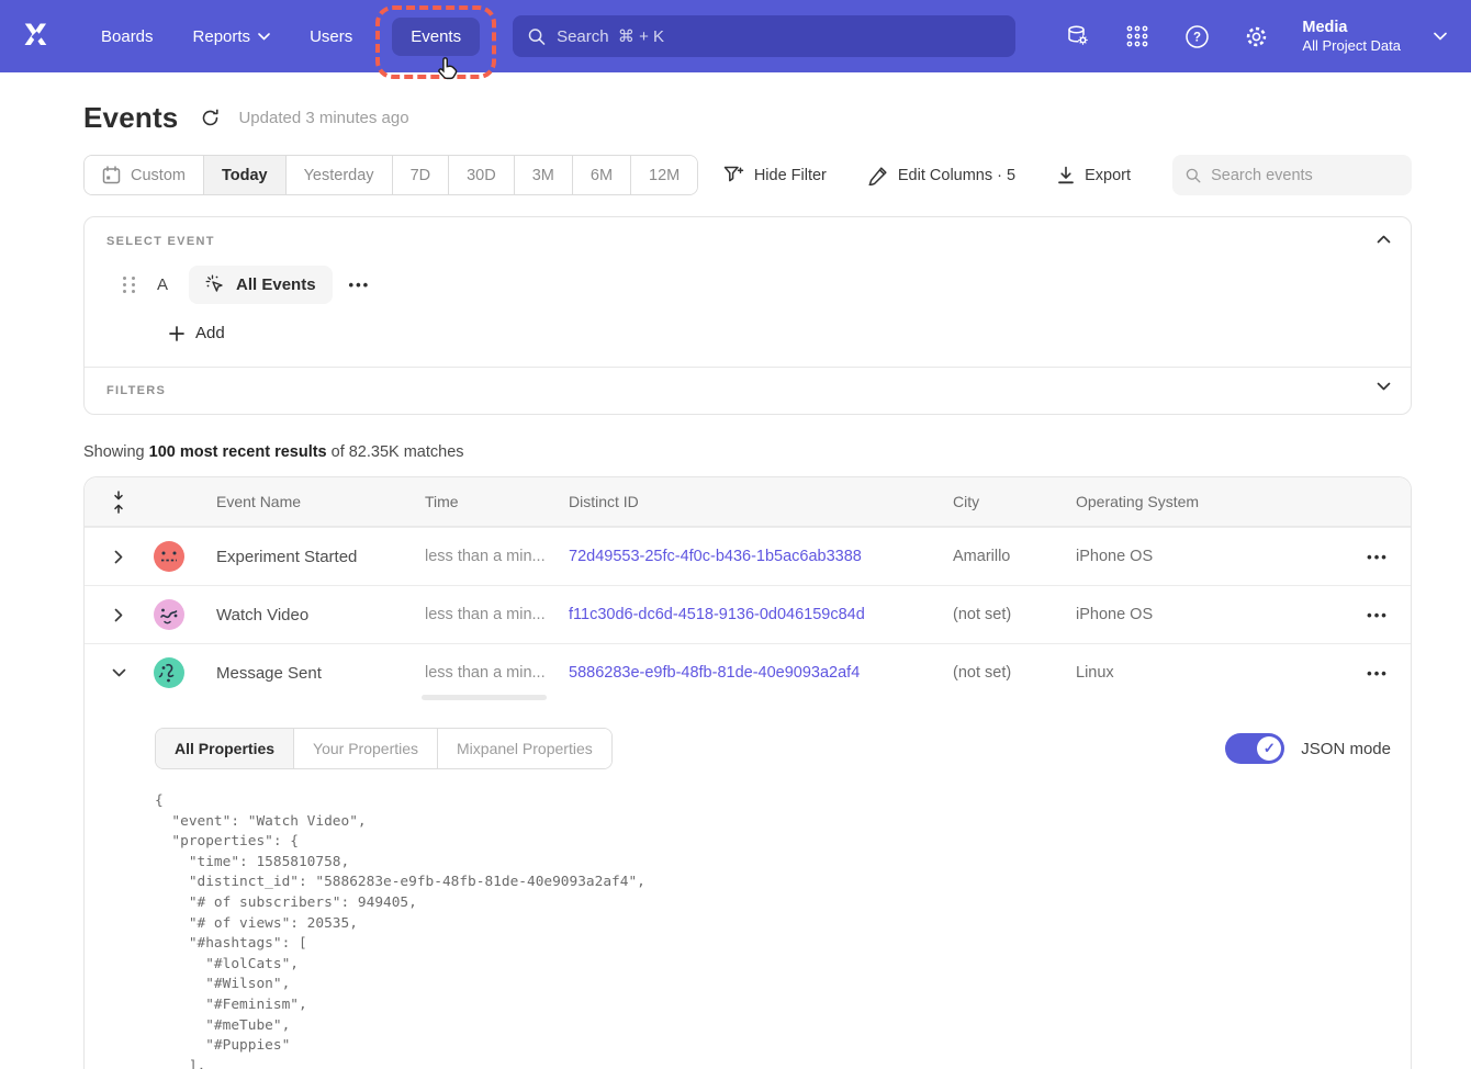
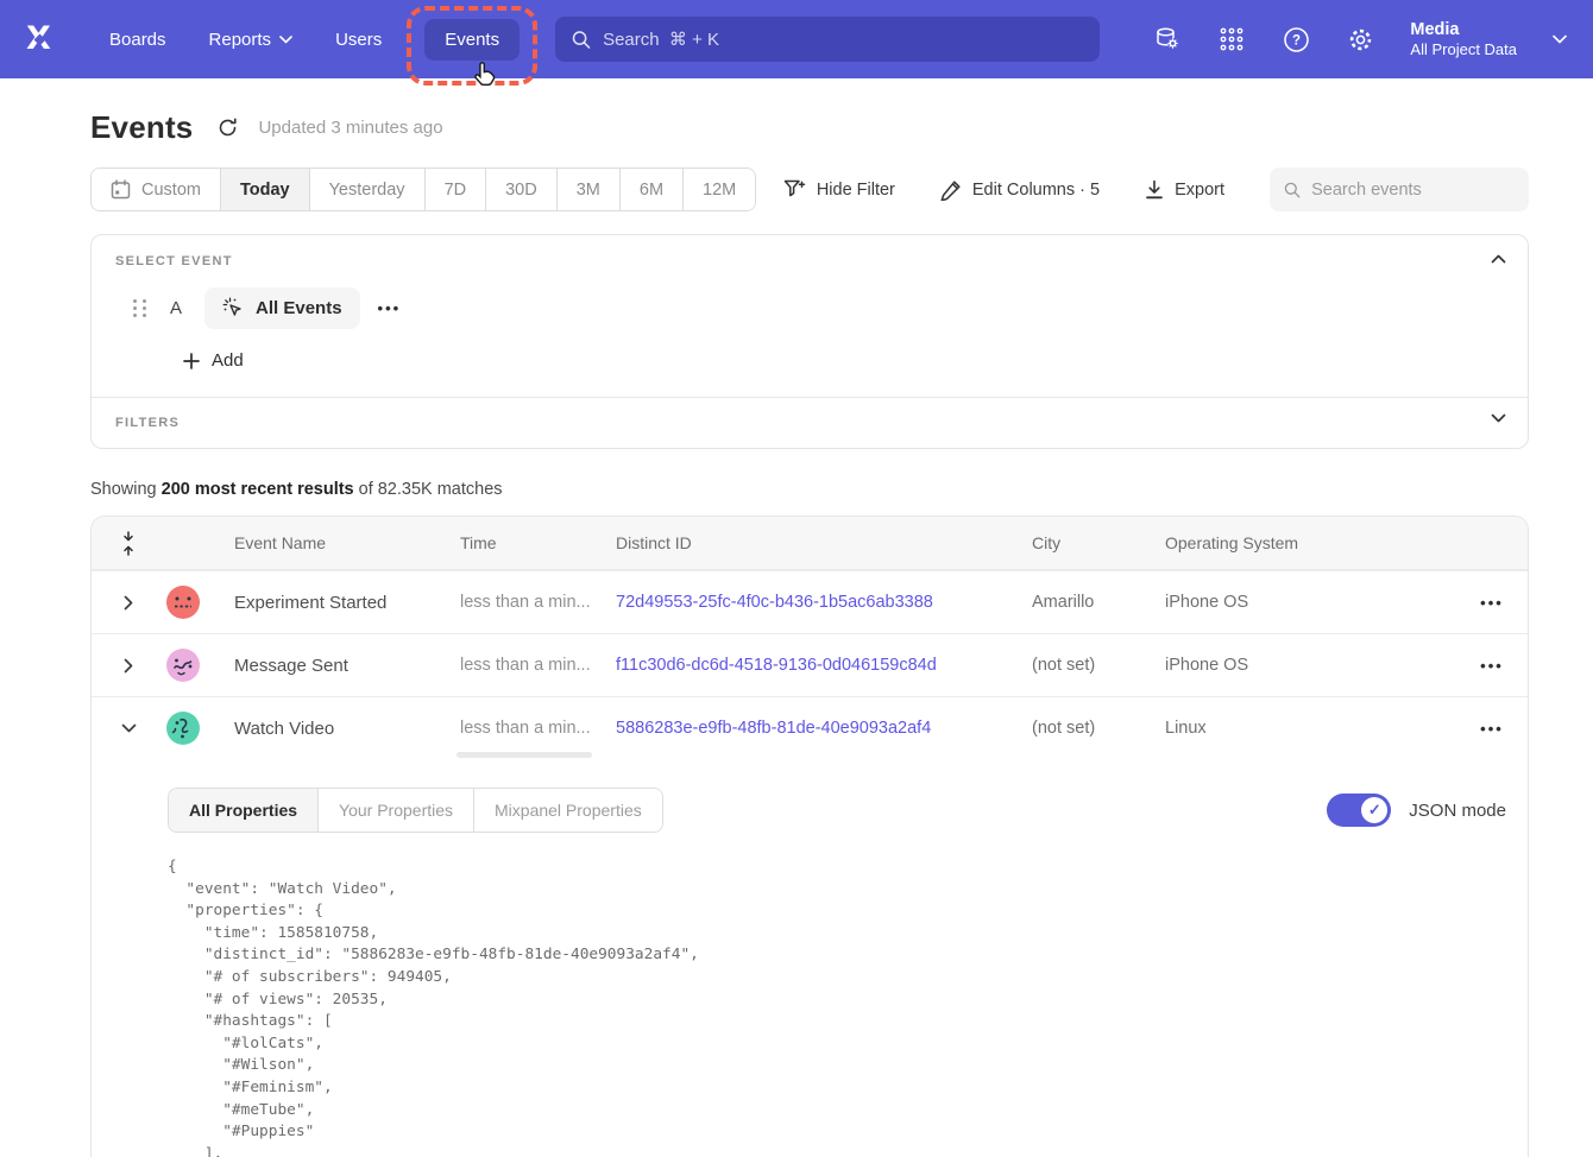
  Boards
  Reports
  Users
  Events
  Search ⌘ + K
  ?
  Media
  All Project Data
  Events
  Updated 3 minutes ago
  Custom
  Today
  Yesterday
  7D
  30D
  3M
  6M
  12M
  Hide Filter
  Edit Columns · 5
  Export
  Search events
  SELECT EVENT
  A
  All Events
  •••
  Add
  FILTERS
- Showing 100 most recent results of 82.35K matches
+ Showing 200 most recent results of 82.35K matches
  Event Name
  Time
  Distinct ID
  City
  Operating System
  Experiment Started
  less than a min...
  72d49553-25fc-4f0c-b436-1b5ac6ab3388
  Amarillo
  iPhone OS
  •••
- Watch Video
+ Message Sent
  less than a min...
  f11c30d6-dc6d-4518-9136-0d046159c84d
  (not set)
  iPhone OS
  •••
- Message Sent
+ Watch Video
  less than a min...
  5886283e-e9fb-48fb-81de-40e9093a2af4
  (not set)
  Linux
  •••
  All Properties
  Your Properties
  Mixpanel Properties
  ✓
  JSON mode
  {
  "event": "Watch Video",
  "properties": {
  "time": 1585810758,
  "distinct_id": "5886283e-e9fb-48fb-81de-40e9093a2af4",
  "# of subscribers": 949405,
  "# of views": 20535,
  "#hashtags": [
  "#lolCats",
  "#Wilson",
  "#Feminism",
  "#meTube",
  "#Puppies"
  ],
